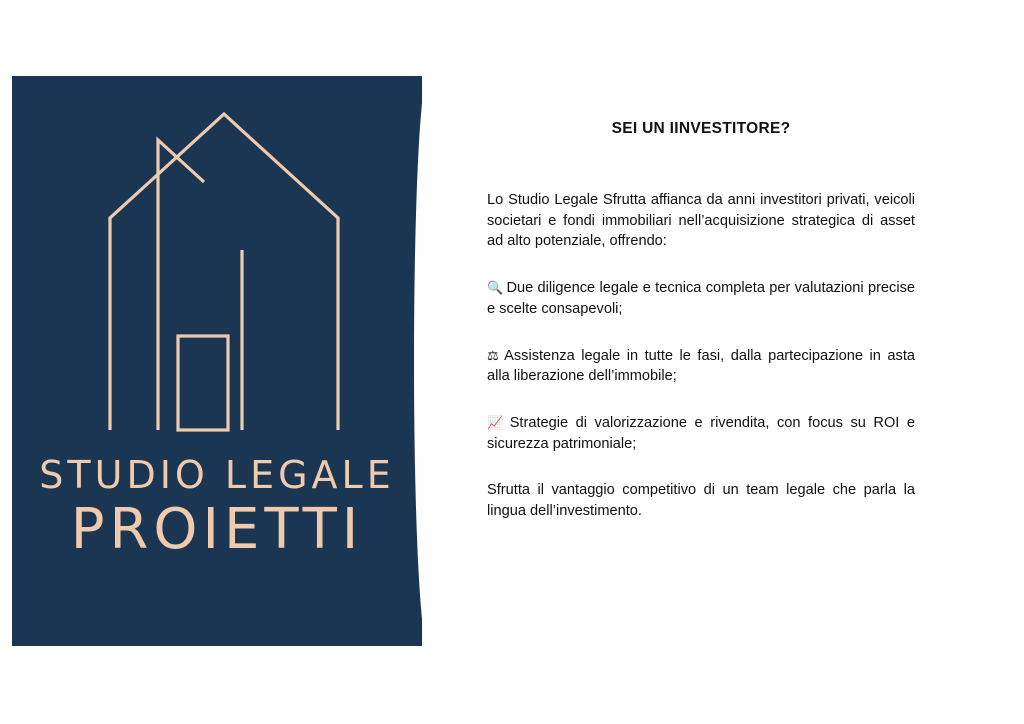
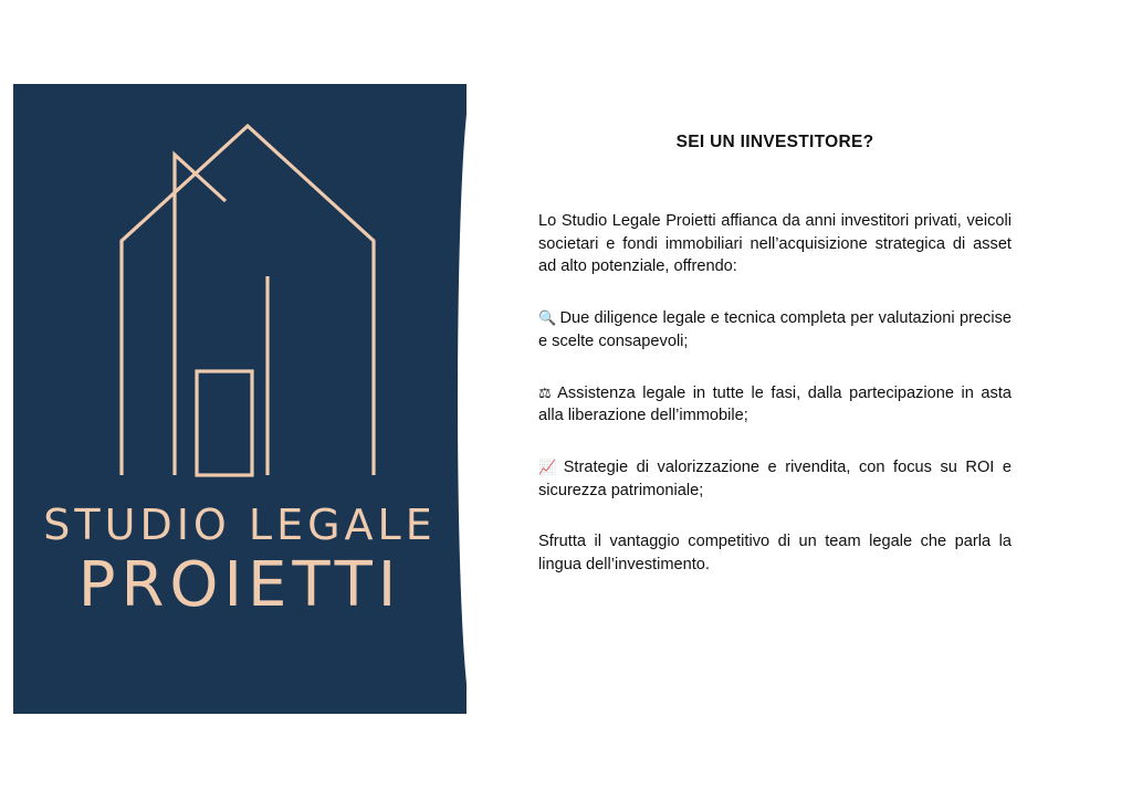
  STUDIO LEGALE
  PROIETTI
  SEI UN IINVESTITORE?
- Lo Studio Legale Sfrutta affianca da anni investitori privati, veicoli societari e fondi immobiliari nell’acquisizione strategica di asset ad alto potenziale, offrendo:
+ Lo Studio Legale Proietti affianca da anni investitori privati, veicoli societari e fondi immobiliari nell’acquisizione strategica di asset ad alto potenziale, offrendo:
  🔍 Due diligence legale e tecnica completa per valutazioni precise e scelte consapevoli;
  ⚖ Assistenza legale in tutte le fasi, dalla partecipazione in asta alla liberazione dell’immobile;
  📈 Strategie di valorizzazione e rivendita, con focus su ROI e sicurezza patrimoniale;
  Sfrutta il vantaggio competitivo di un team legale che parla la lingua dell’investimento.
